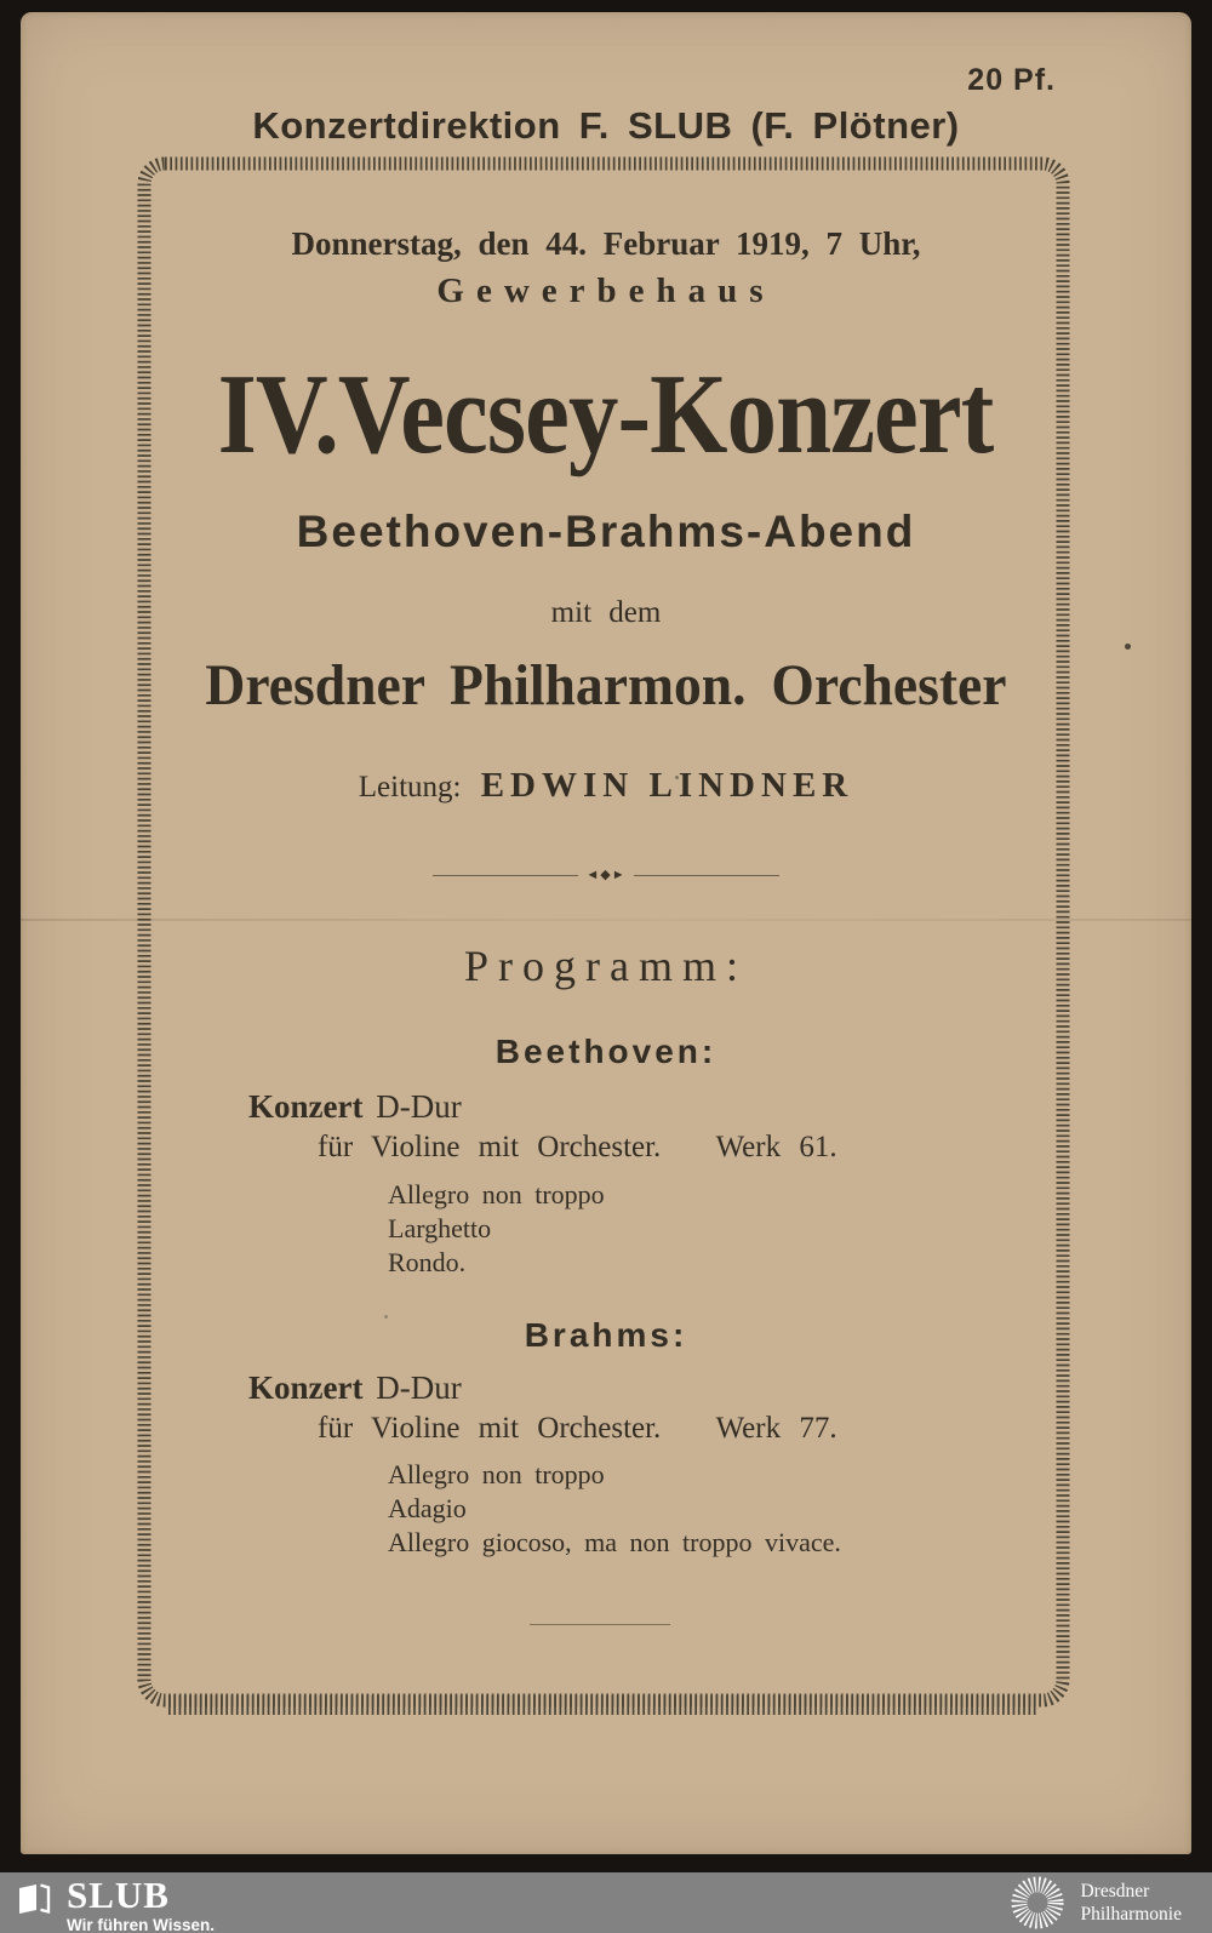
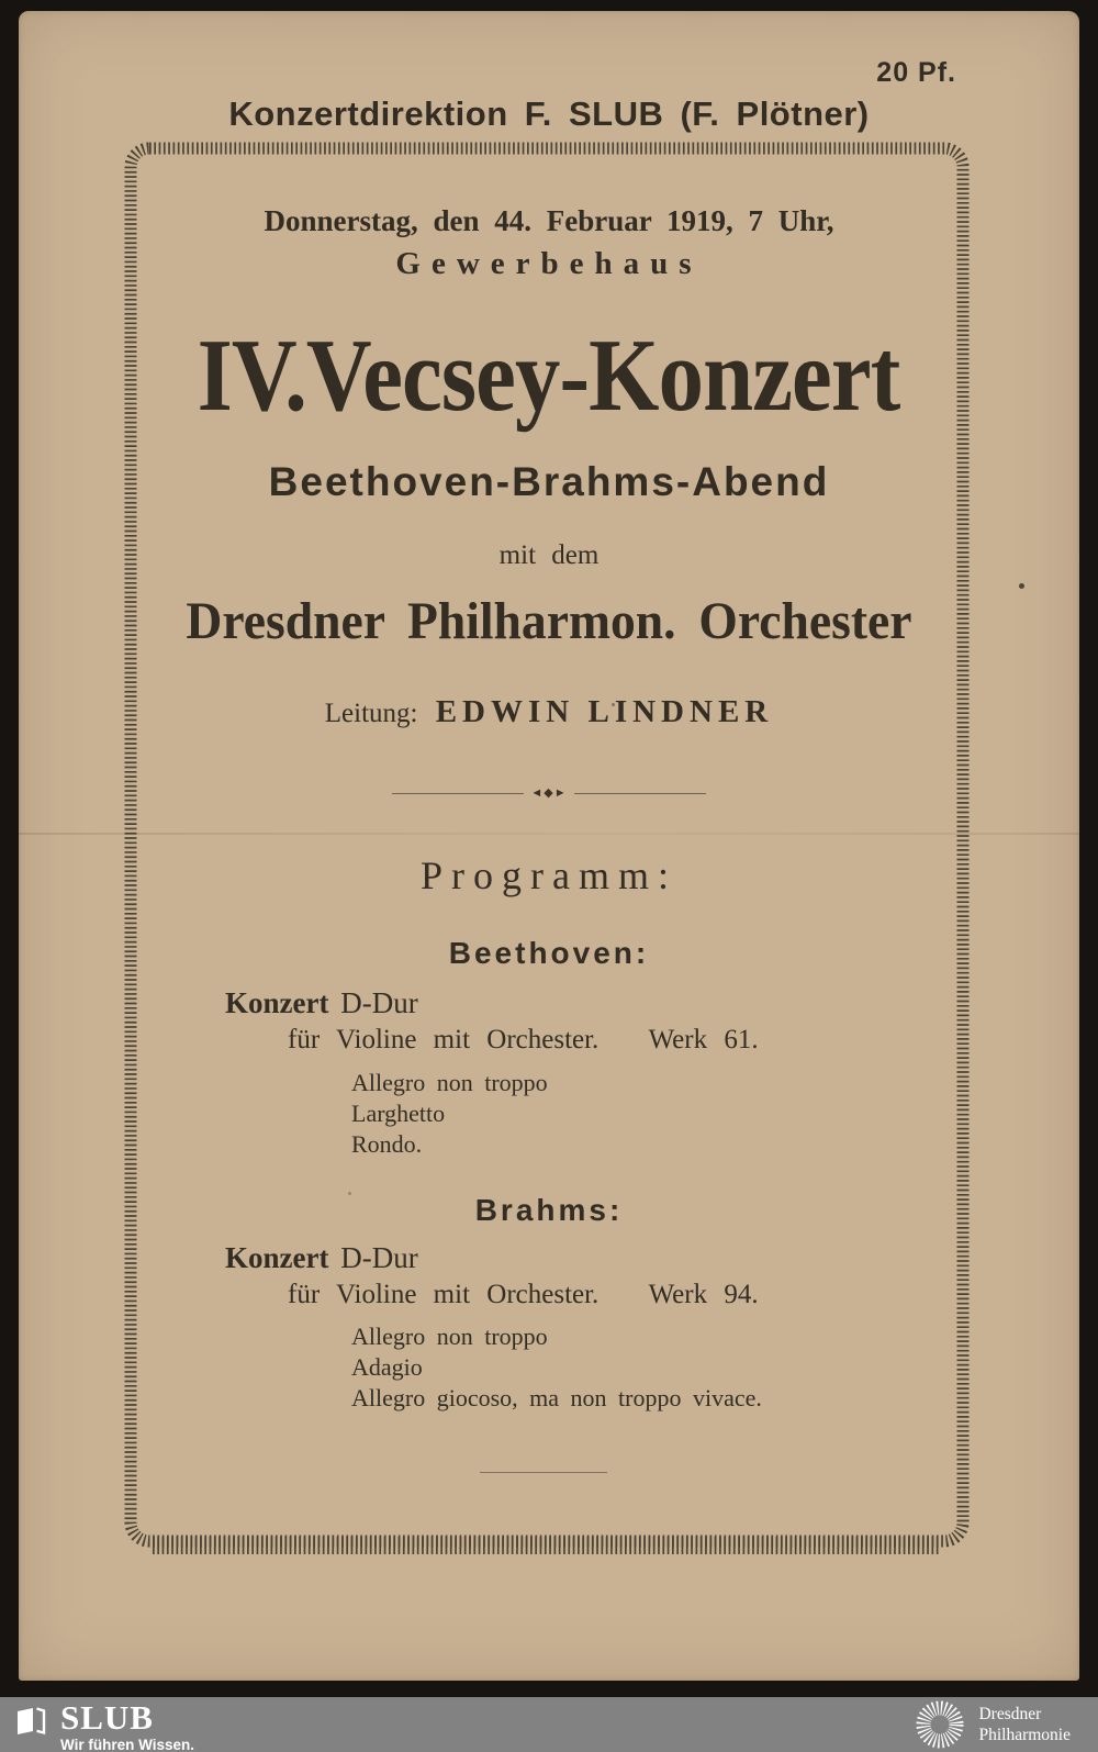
  20 Pf.
  Konzertdirektion F. SLUB (F. Plötner)
  Donnerstag, den 44. Februar 1919, 7 Uhr,
  Gewerbehaus
  IV.Vecsey-Konzert
  Beethoven-Brahms-Abend
  mit dem
  Dresdner Philharmon. Orchester
  Leitung: EDWIN LINDNER
  ◄◆►
  Programm:
  Beethoven:
  Konzert D-Dur
  für Violine mit Orchester. Werk 61.
  Allegro non troppo
  Larghetto
  Rondo.
  Brahms:
  Konzert D-Dur
- für Violine mit Orchester. Werk 77.
+ für Violine mit Orchester. Werk 94.
  Allegro non troppo
  Adagio
  Allegro giocoso, ma non troppo vivace.
  SLUB
  Wir führen Wissen.
  Dresdner
  Philharmonie
